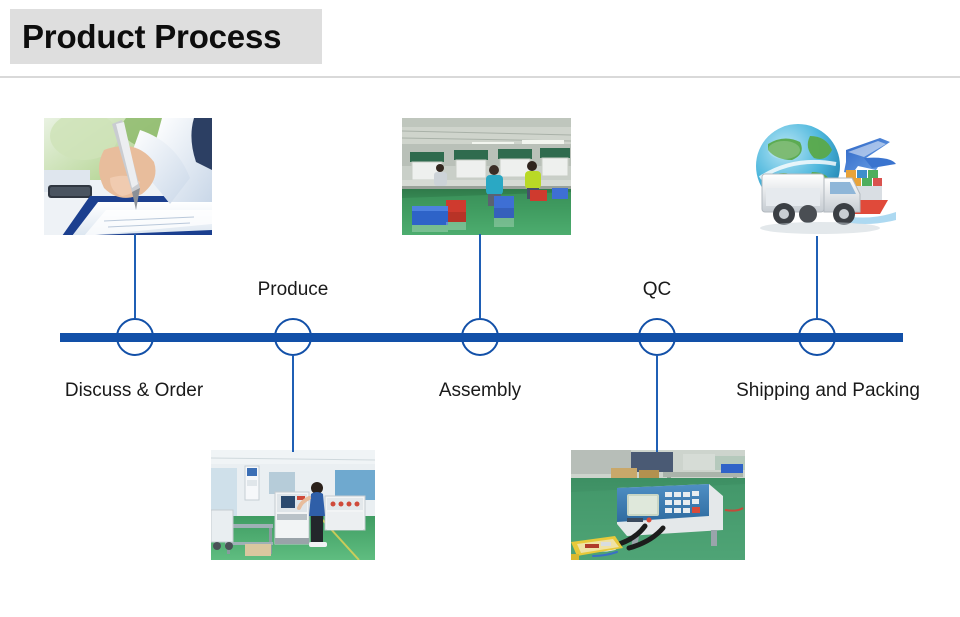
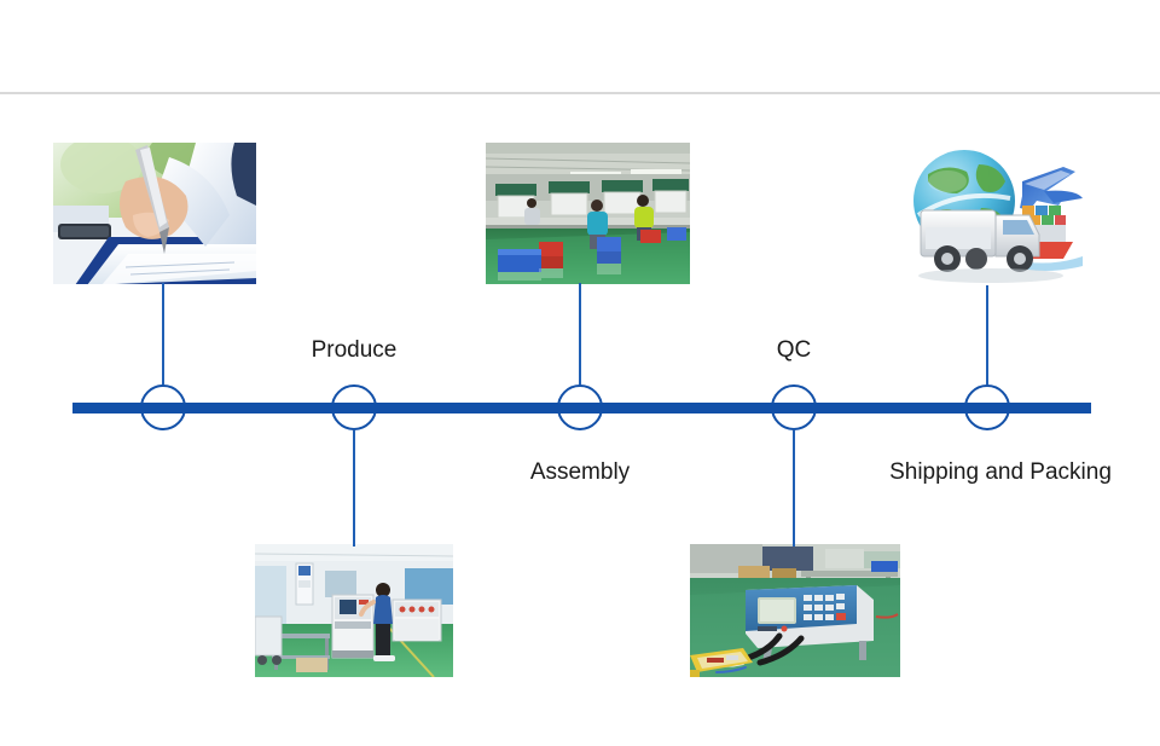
- Product Process
- Discuss & Order
  Produce
  Assembly
  QC
  Shipping and Packing
